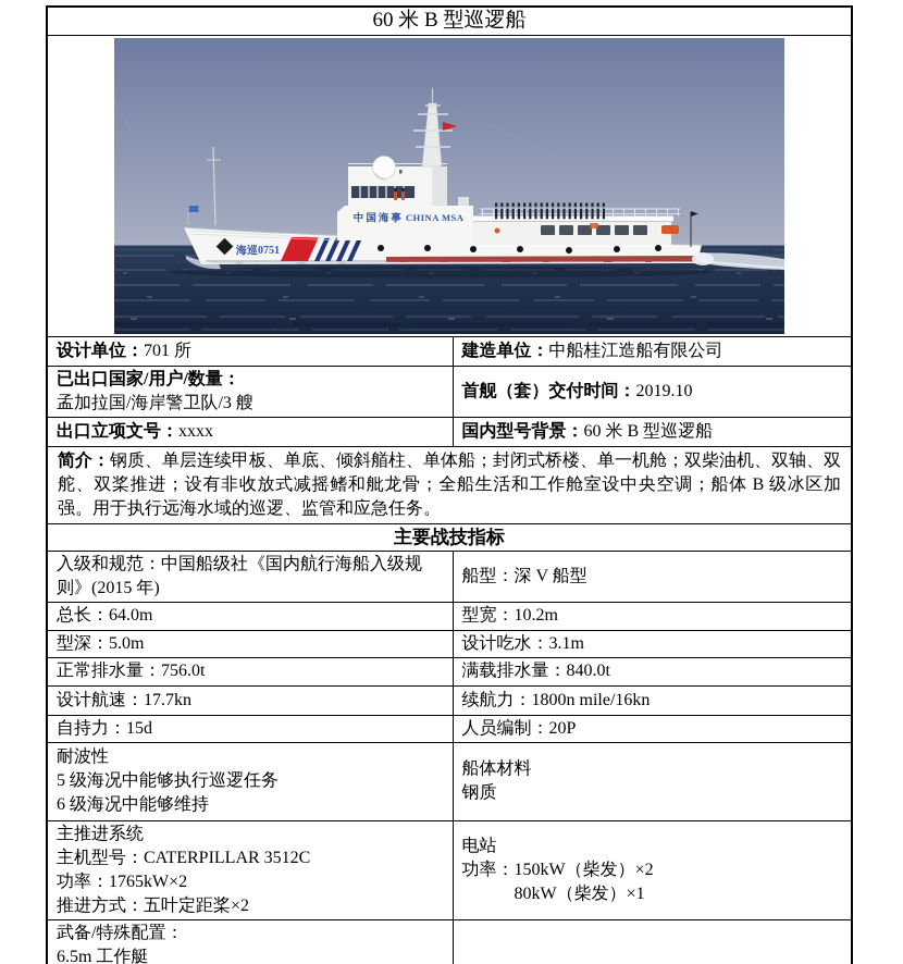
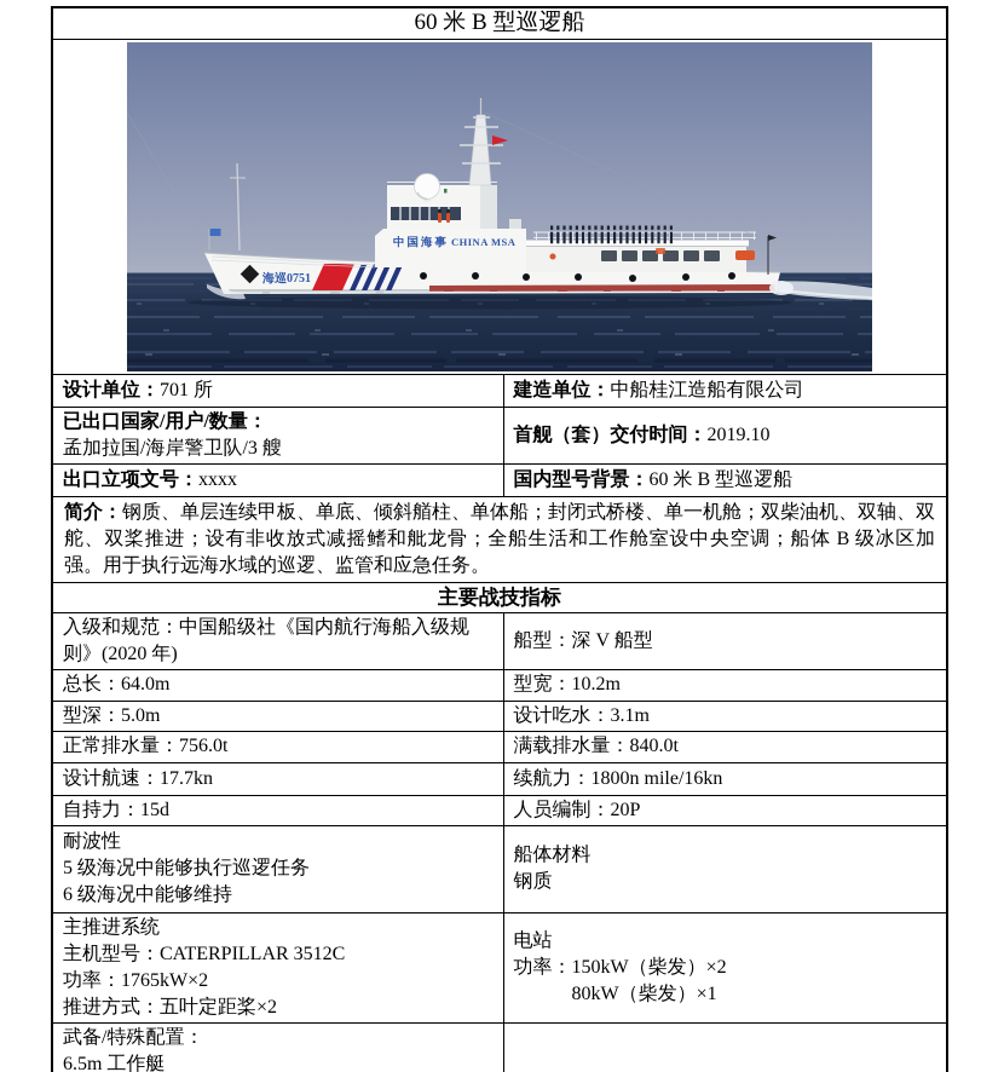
  60 米 B 型巡逻船
  海巡0751 中国海事 CHINA MSA
  设计单位：701 所	建造单位：中船桂江造船有限公司
  已出口国家/用户/数量： 孟加拉国/海岸警卫队/3 艘	首舰（套）交付时间：2019.10
  出口立项文号：xxxx	国内型号背景：60 米 B 型巡逻船
  简介：钢质、单层连续甲板、单底、倾斜艏柱、单体船；封闭式桥楼、单一机舱；双柴油机、双轴、双舵、双桨推进；设有非收放式减摇鳍和舭龙骨；全船生活和工作舱室设中央空调；船体 B 级冰区加强。用于执行远海水域的巡逻、监管和应急任务。
  主要战技指标
- 入级和规范：中国船级社《国内航行海船入级规则》(2015 年)	船型：深 V 船型
+ 入级和规范：中国船级社《国内航行海船入级规则》(2020 年)	船型：深 V 船型
  总长：64.0m	型宽：10.2m
  型深：5.0m	设计吃水：3.1m
  正常排水量：756.0t	满载排水量：840.0t
  设计航速：17.7kn	续航力：1800n mile/16kn
  自持力：15d	人员编制：20P
  耐波性 5 级海况中能够执行巡逻任务 6 级海况中能够维持	船体材料 钢质
  主推进系统 主机型号：CATERPILLAR 3512C 功率：1765kW×2 推进方式：五叶定距桨×2	电站 功率：150kW（柴发）×2 80kW（柴发）×1
  武备/特殊配置： 6.5m 工作艇
